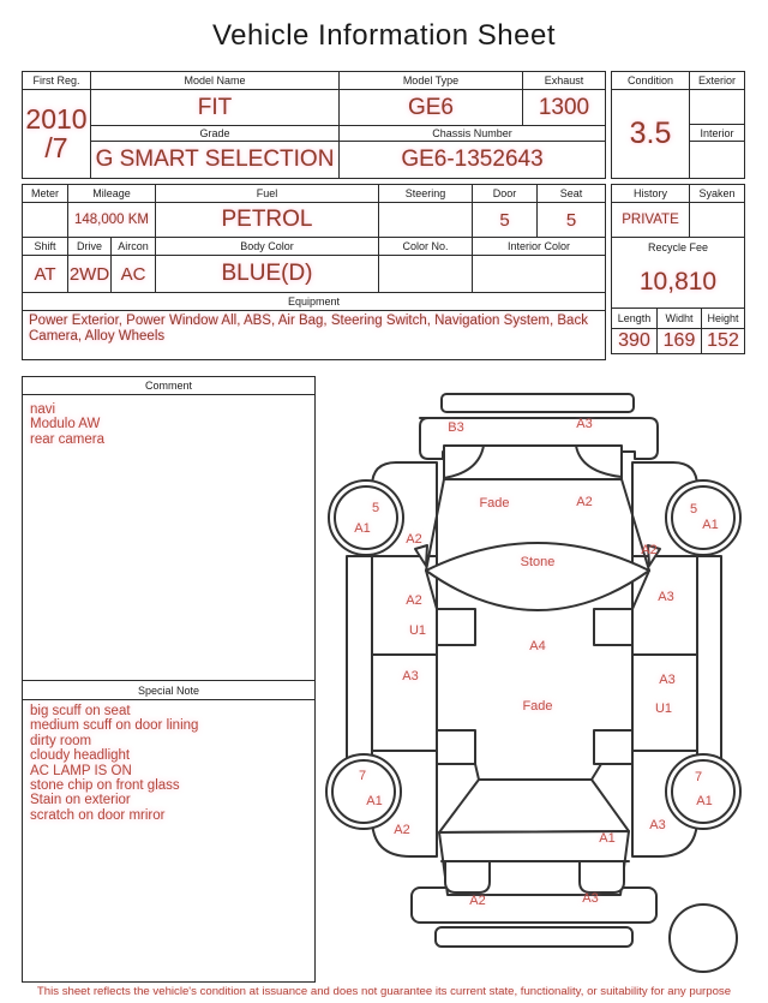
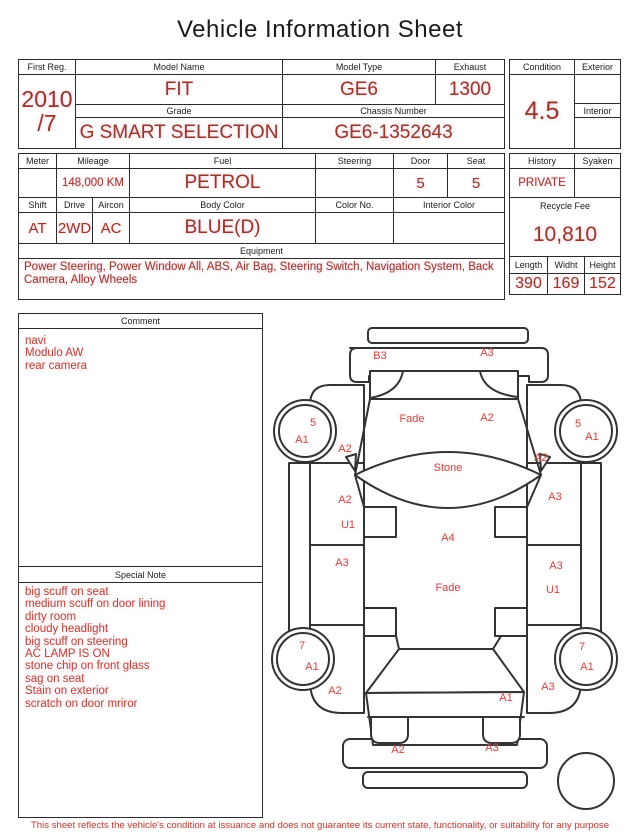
  Vehicle Information Sheet
  First Reg.
  Model Name
  Model Type
  Exhaust
  2010
  /7
  FIT
  GE6
  1300
  Grade
  Chassis Number
  G SMART SELECTION
  GE6-1352643
  Condition
  Exterior
- 3.5
+ 4.5
  Interior
  Meter
  Mileage
  Fuel
  Steering
  Door
  Seat
  148,000 KM
  PETROL
  5
  5
  Shift
  Drive
  Aircon
  Body Color
  Color No.
  Interior Color
  AT
  2WD
  AC
  BLUE(D)
  Equipment
- Power Exterior, Power Window All, ABS, Air Bag, Steering Switch, Navigation System, Back Camera, Alloy Wheels
+ Power Steering, Power Window All, ABS, Air Bag, Steering Switch, Navigation System, Back Camera, Alloy Wheels
  History
  Syaken
  PRIVATE
  Recycle Fee
  10,810
  Length
  Widht
  Height
  390
  169
  152
  Comment
  navi
  Modulo AW
  rear camera
  Special Note
  big scuff on seat
  medium scuff on door lining
  dirty room
  cloudy headlight
+ big scuff on steering
  AC LAMP IS ON
  stone chip on front glass
+ sag on seat
  Stain on exterior
  scratch on door mriror
  B3
  A3
  Fade
  A2
  5
  A1
  5
  A1
  A2
  A2
  Stone
  A2
  A3
  U1
  A4
  A3
  A3
  Fade
  U1
  7
  7
  A1
  A1
  A2
  A3
  A1
  A2
  A3
  This sheet reflects the vehicle's condition at issuance and does not guarantee its current state, functionality, or suitability for any purpose
